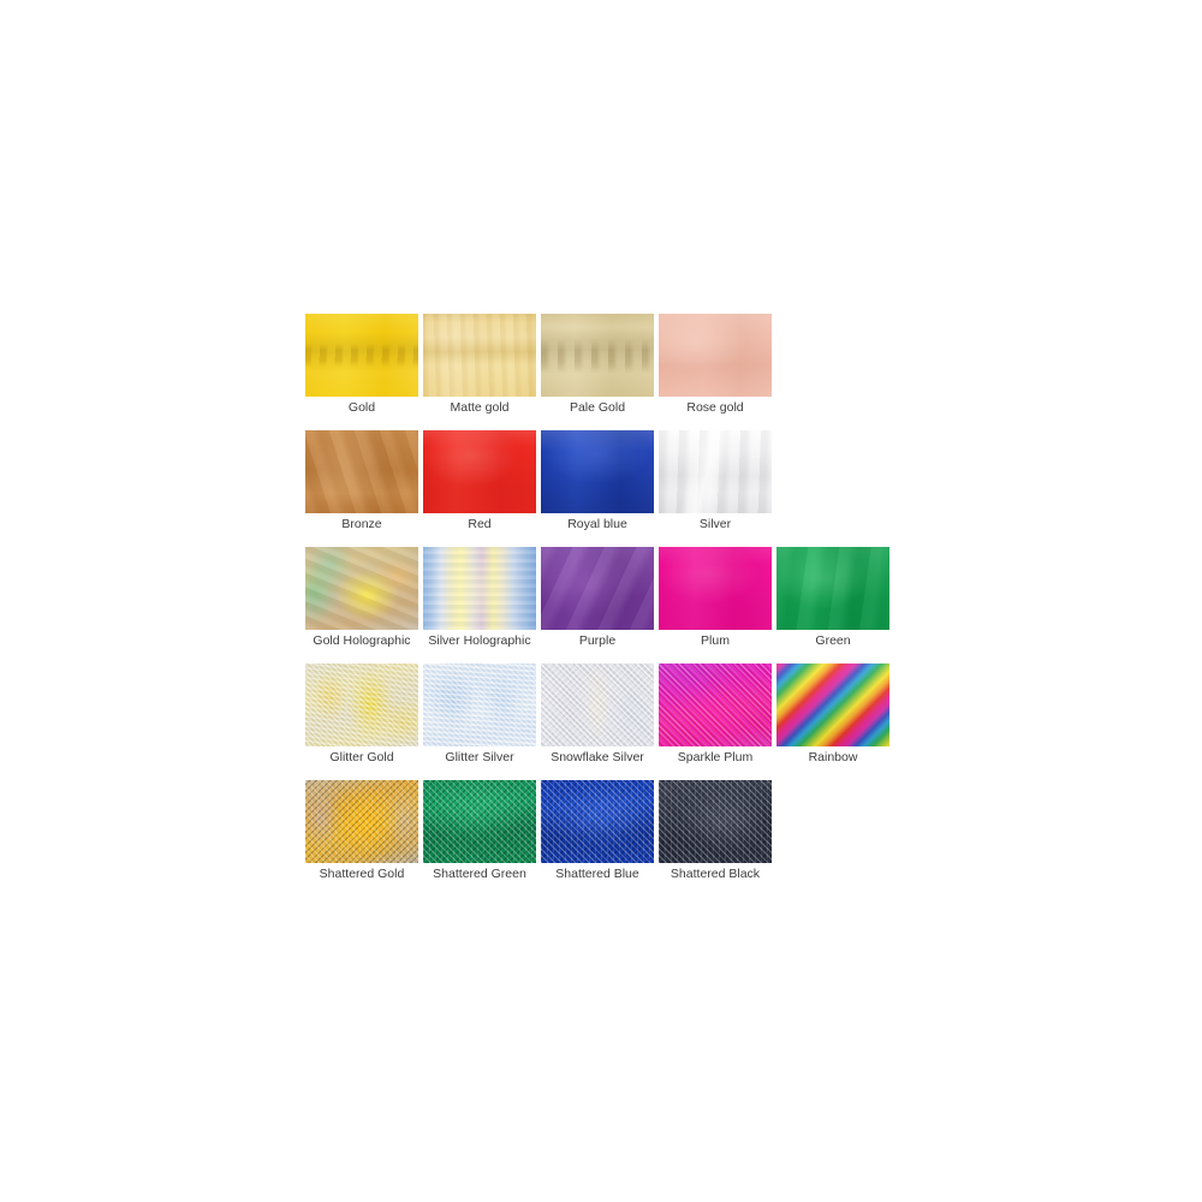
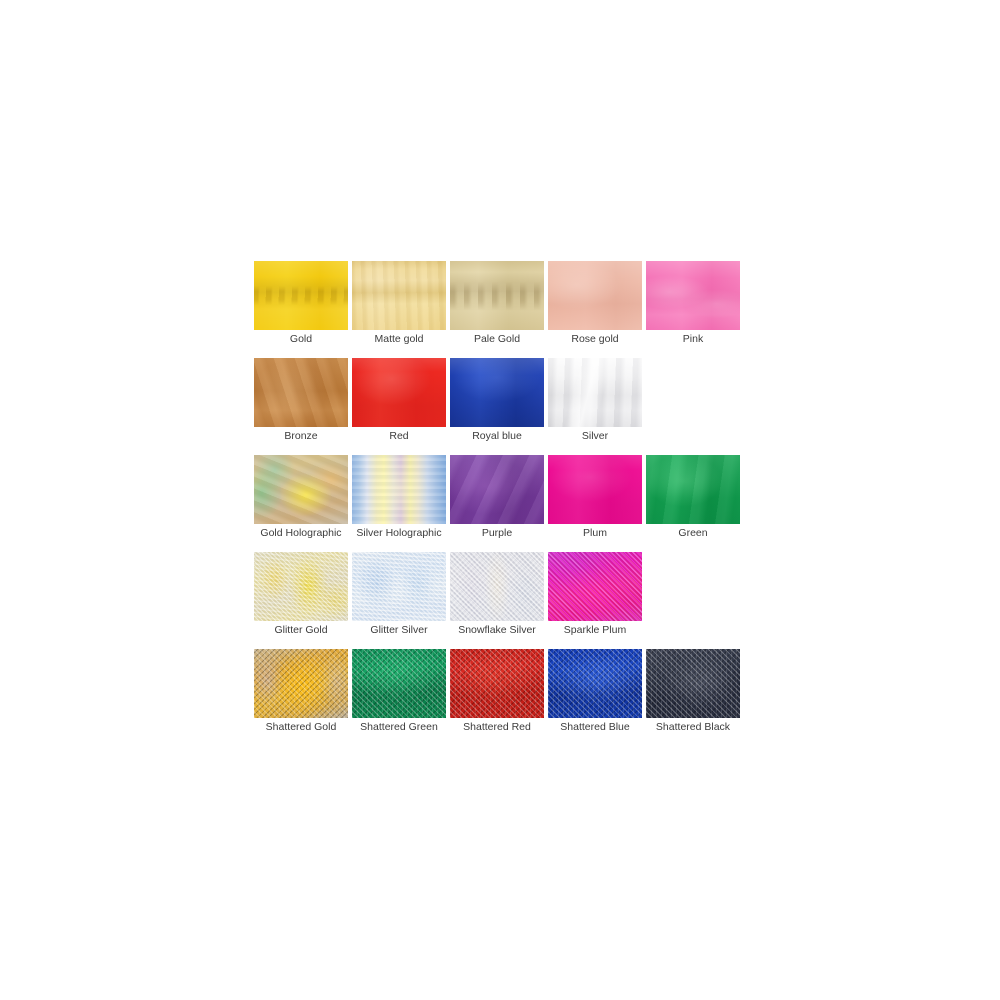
  Gold
  Matte gold
  Pale Gold
  Rose gold
+ Pink
  Bronze
  Red
  Royal blue
  Silver
  Gold Holographic
  Silver Holographic
  Purple
  Plum
  Green
  Glitter Gold
  Glitter Silver
  Snowflake Silver
  Sparkle Plum
- Rainbow
  Shattered Gold
  Shattered Green
+ Shattered Red
  Shattered Blue
  Shattered Black
